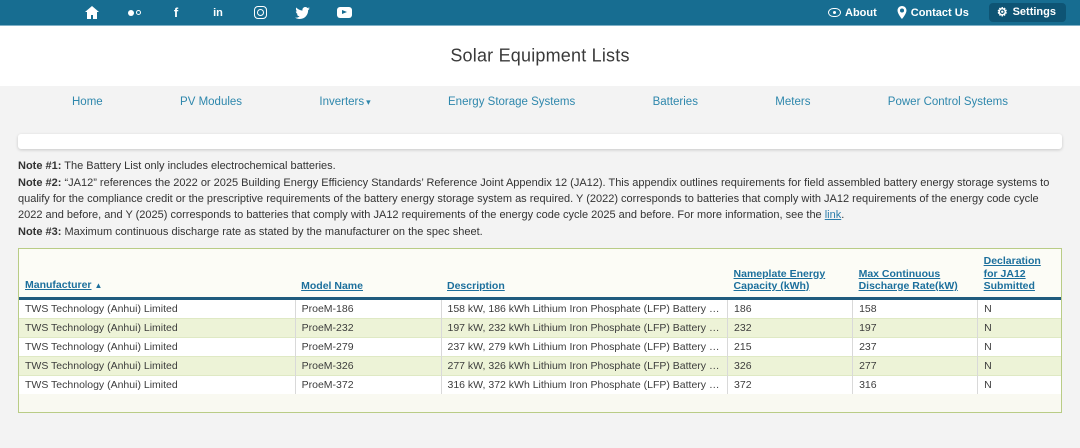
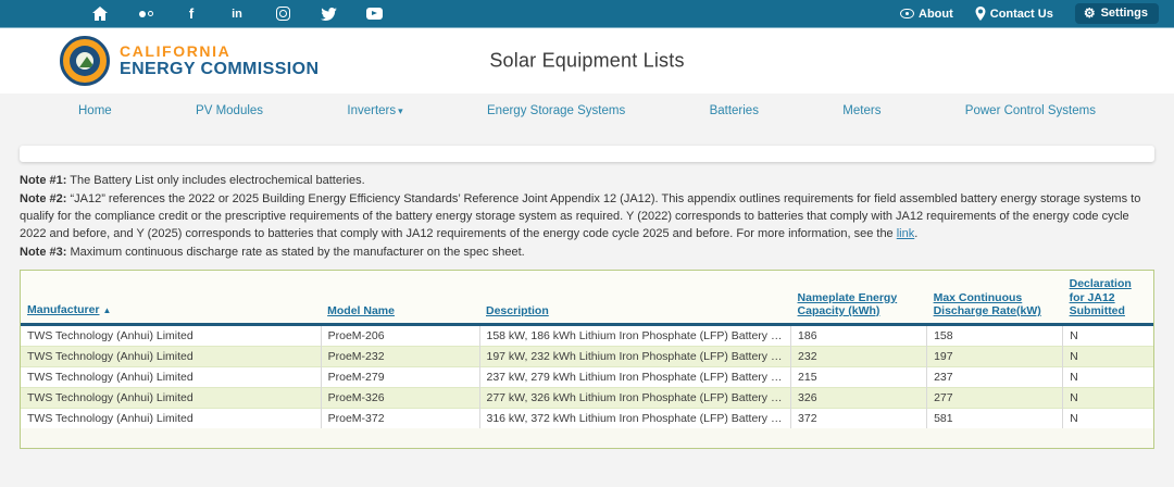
  f
  in
  About
  Contact Us
  ⚙
  Settings
+ CALIFORNIA
+ ENERGY COMMISSION
  Solar Equipment Lists
  Home
  PV Modules
  Inverters ▾
  Energy Storage Systems
  Batteries
  Meters
  Power Control Systems
  Note #1: The Battery List only includes electrochemical batteries.
  Note #2: “JA12” references the 2022 or 2025 Building Energy Efficiency Standards’ Reference Joint Appendix 12 (JA12). This appendix outlines requirements for field assembled battery energy storage systems to qualify for the compliance credit or the prescriptive requirements of the battery energy storage system as required. Y (2022) corresponds to batteries that comply with JA12 requirements of the energy code cycle 2022 and before, and Y (2025) corresponds to batteries that comply with JA12 requirements of the energy code cycle 2025 and before. For more information, see the link.
  Note #3: Maximum continuous discharge rate as stated by the manufacturer on the spec sheet.
  Manufacturer ▲	Model Name	Description	Nameplate Energy Capacity (kWh)	Max Continuous Discharge Rate(kW)	Declaration for JA12 Submitted
- TWS Technology (Anhui) Limited	ProeM-186	158 kW, 186 kWh Lithium Iron Phosphate (LFP) Battery Stor	186	158	N
+ TWS Technology (Anhui) Limited	ProeM-206	158 kW, 186 kWh Lithium Iron Phosphate (LFP) Battery Stor	186	158	N
  TWS Technology (Anhui) Limited	ProeM-232	197 kW, 232 kWh Lithium Iron Phosphate (LFP) Battery Stor	232	197	N
  TWS Technology (Anhui) Limited	ProeM-279	237 kW, 279 kWh Lithium Iron Phosphate (LFP) Battery Stor	215	237	N
  TWS Technology (Anhui) Limited	ProeM-326	277 kW, 326 kWh Lithium Iron Phosphate (LFP) Battery Stor	326	277	N
- TWS Technology (Anhui) Limited	ProeM-372	316 kW, 372 kWh Lithium Iron Phosphate (LFP) Battery Stor	372	316	N
+ TWS Technology (Anhui) Limited	ProeM-372	316 kW, 372 kWh Lithium Iron Phosphate (LFP) Battery Stor	372	581	N
